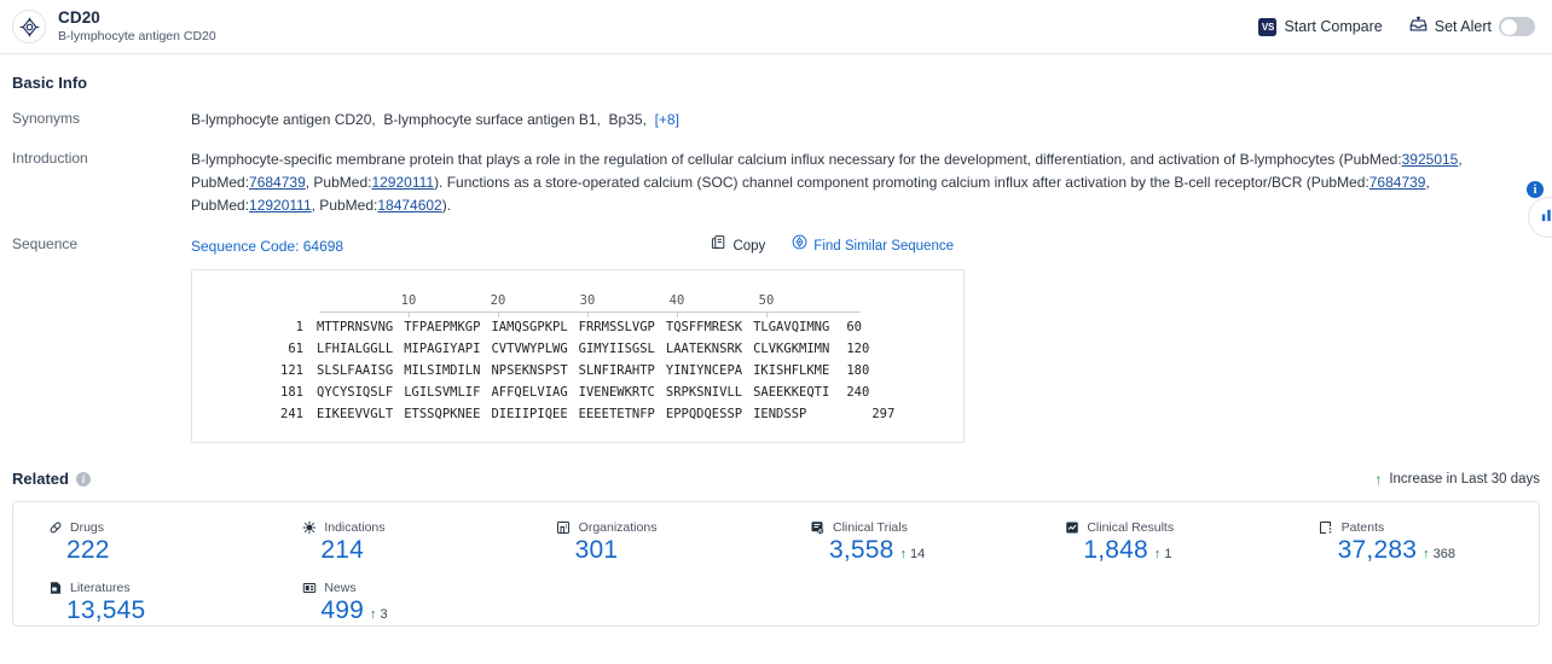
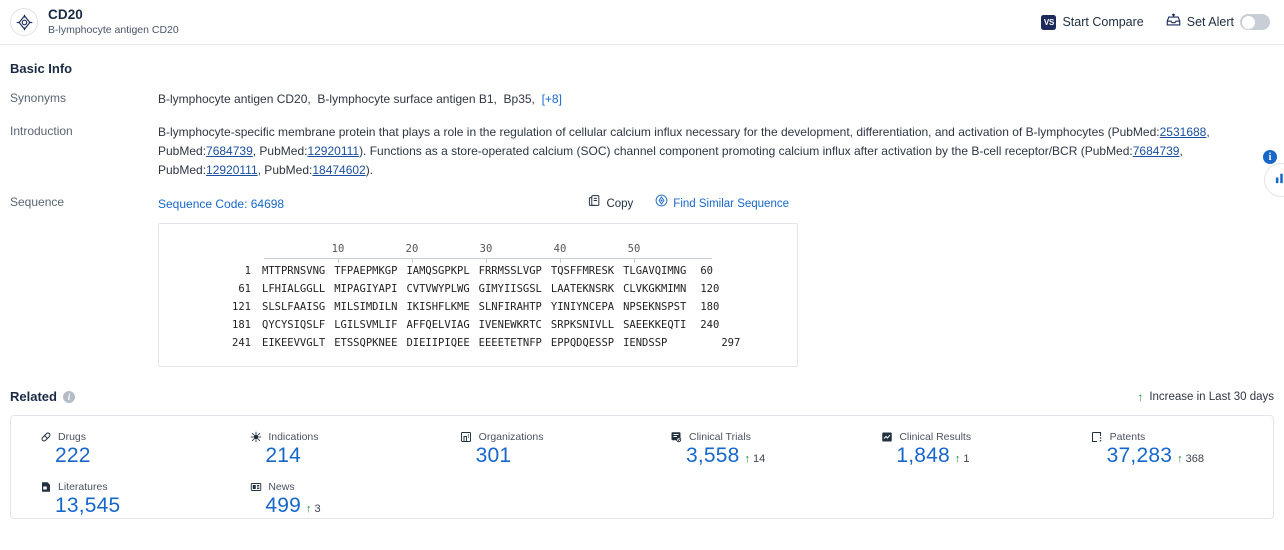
  CD20
  B-lymphocyte antigen CD20
  VS
  Start Compare
  Set Alert
  Basic Info
  Synonyms
  B-lymphocyte antigen CD20, B-lymphocyte surface antigen B1, Bp35, [+8]
  Introduction
- B-lymphocyte-specific membrane protein that plays a role in the regulation of cellular calcium influx necessary for the development, differentiation, and activation of B-lymphocytes (PubMed:3925015, PubMed:7684739, PubMed:12920111). Functions as a store-operated calcium (SOC) channel component promoting calcium influx after activation by the B-cell receptor/BCR (PubMed:7684739, PubMed:12920111, PubMed:18474602).
+ B-lymphocyte-specific membrane protein that plays a role in the regulation of cellular calcium influx necessary for the development, differentiation, and activation of B-lymphocytes (PubMed:2531688, PubMed:7684739, PubMed:12920111). Functions as a store-operated calcium (SOC) channel component promoting calcium influx after activation by the B-cell receptor/BCR (PubMed:7684739, PubMed:12920111, PubMed:18474602).
  Sequence
  Sequence Code: 64698
  Copy
  Find Similar Sequence
  10
  20
  30
  40
  50
  1
  MTTPRNSVNG
  TFPAEPMKGP
  IAMQSGPKPL
  FRRMSSLVGP
  TQSFFMRESK
  TLGAVQIMNG
  60
  61
  LFHIALGGLL
  MIPAGIYAPI
  CVTVWYPLWG
  GIMYIISGSL
  LAATEKNSRK
  CLVKGKMIMN
  120
  121
  SLSLFAAISG
  MILSIMDILN
- NPSEKNSPST
+ IKISHFLKME
  SLNFIRAHTP
  YINIYNCEPA
- IKISHFLKME
+ NPSEKNSPST
  180
  181
  QYCYSIQSLF
  LGILSVMLIF
  AFFQELVIAG
  IVENEWKRTC
  SRPKSNIVLL
  SAEEKKEQTI
  240
  241
  EIKEEVVGLT
  ETSSQPKNEE
  DIEIIPIQEE
  EEEETETNFP
  EPPQDQESSP
  IENDSSP
  297
  Related
  i
  ↑
  Increase in Last 30 days
  Drugs
  222
  Indications
  214
  Organizations
  301
  Clinical Trials
  3,558
  ↑
  14
  Clinical Results
  1,848
  ↑
  1
  Patents
  37,283
  ↑
  368
  Literatures
  13,545
  News
  499
  ↑
  3
  i
